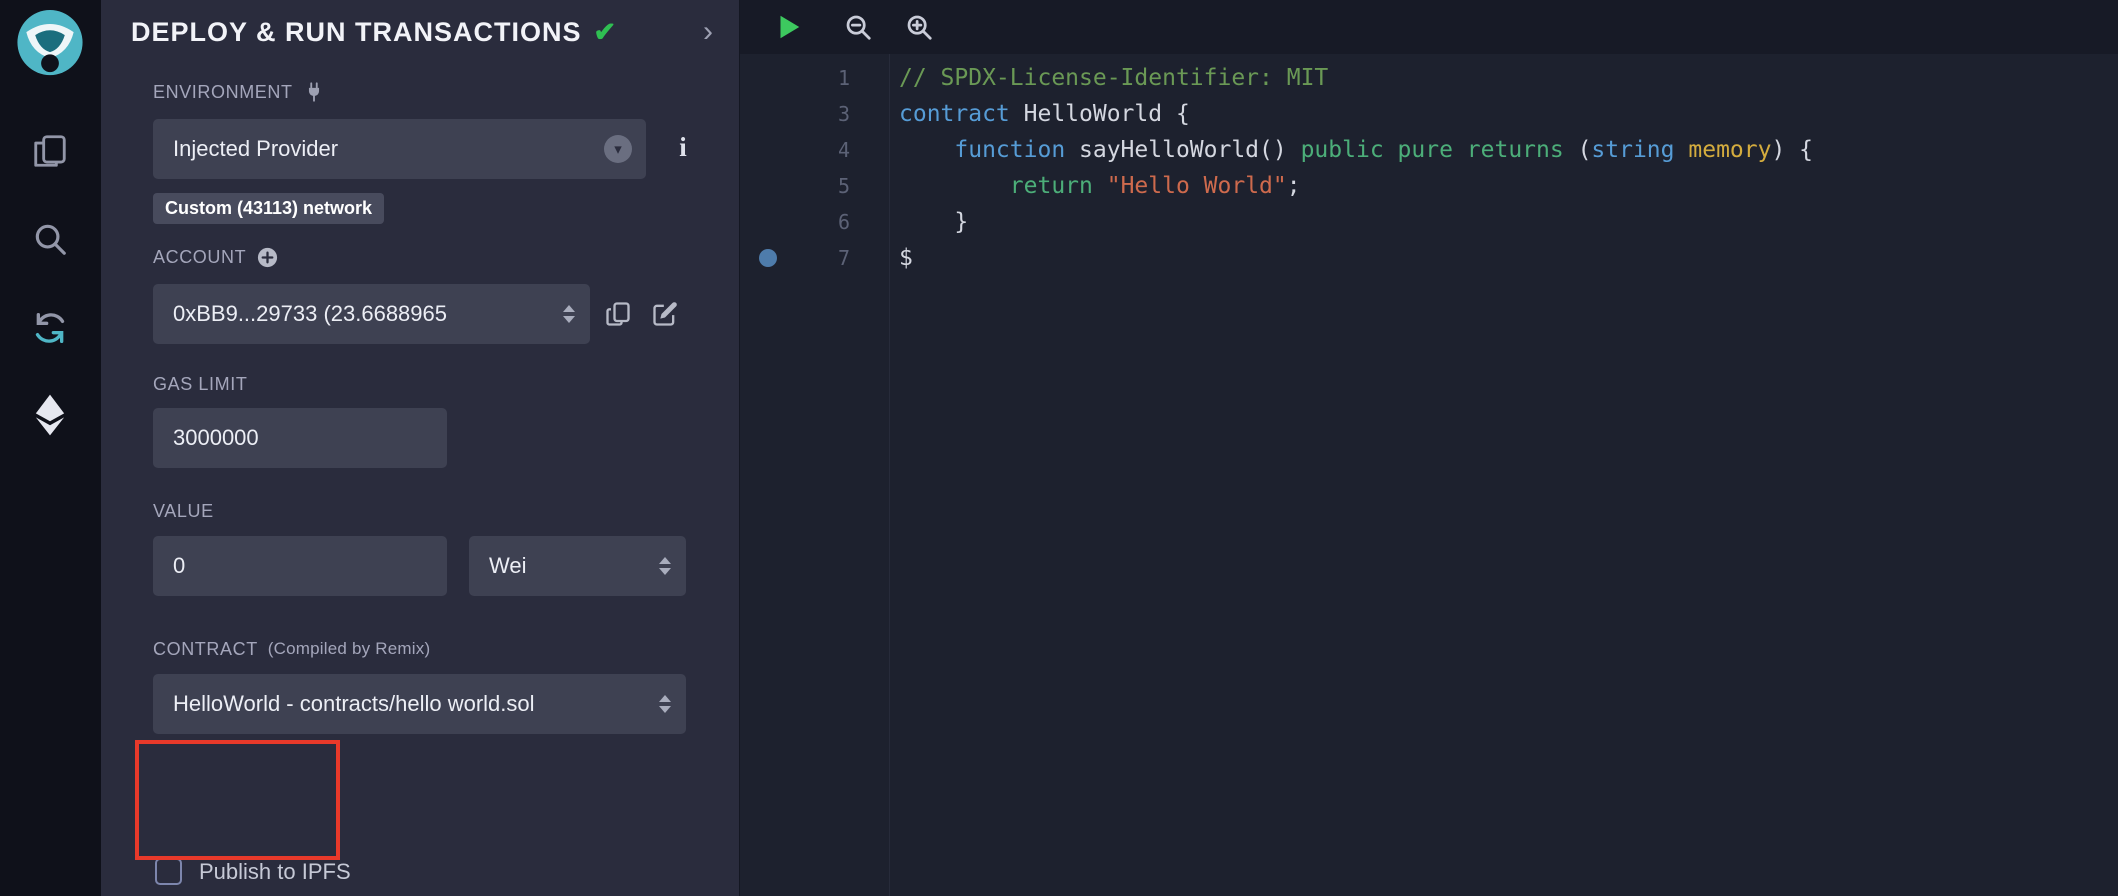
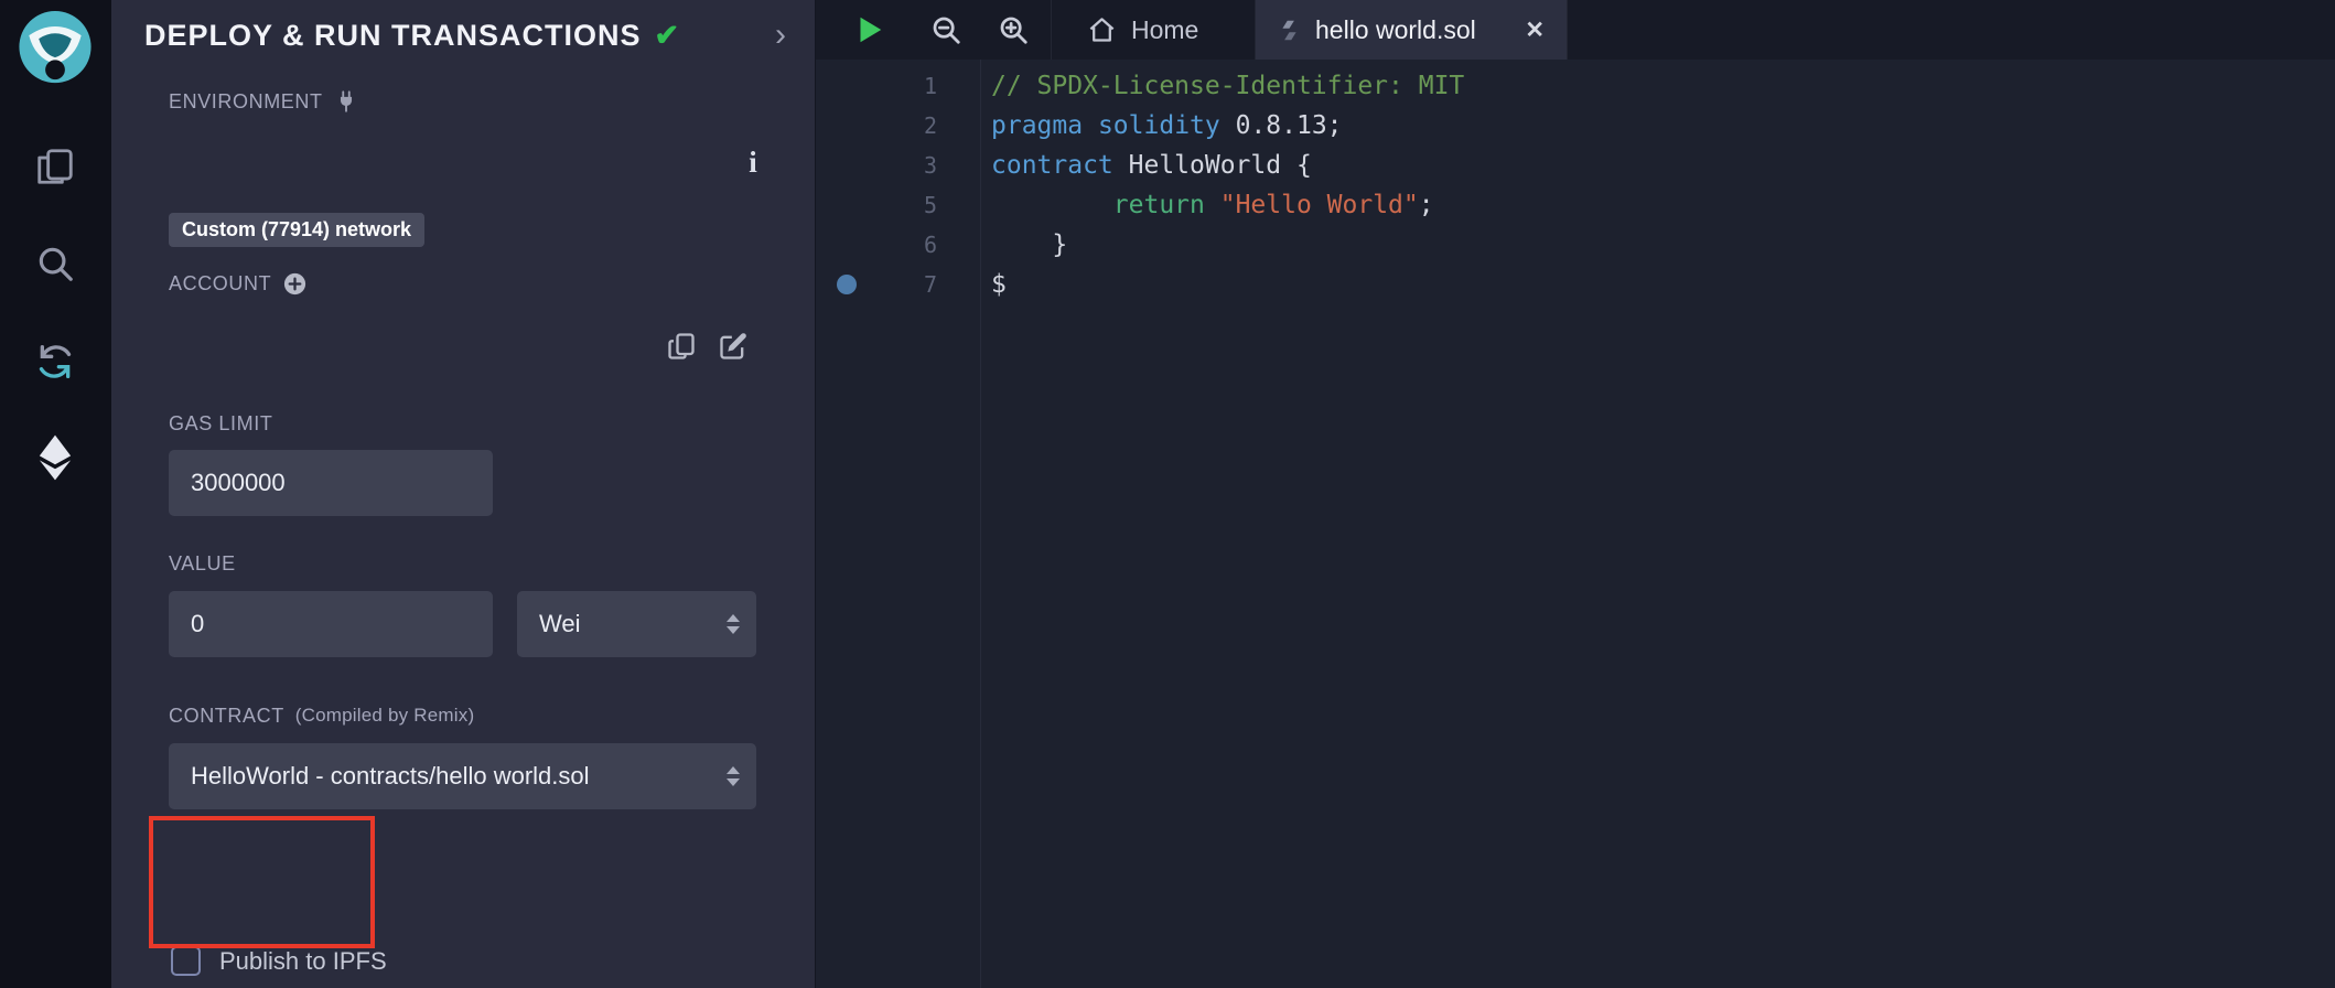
  DEPLOY & RUN TRANSACTIONS
  ✔
  ›
  ENVIRONMENT
- Injected Provider
- ▾
  i
- Custom (43113) network
+ Custom (77914) network
  ACCOUNT
- 0xBB9...29733 (23.6688965
  GAS LIMIT
  3000000
  VALUE
  0
  Wei
  CONTRACT
  (Compiled by Remix)
  HelloWorld - contracts/hello world.sol
  Publish to IPFS
+ Home
+ hello world.sol
+ ✕
  1
  // SPDX-License-Identifier: MIT
+ 2
+ pragma solidity 0.8.13;
  3
  contract HelloWorld {
- 4
- function sayHelloWorld() public pure returns (string memory) {
  5
  return "Hello World";
  6
  }
  7
  $
